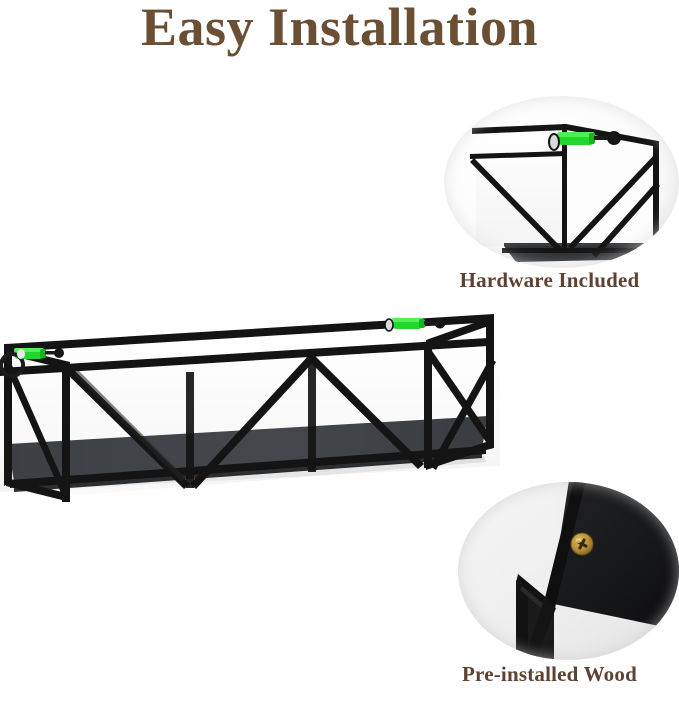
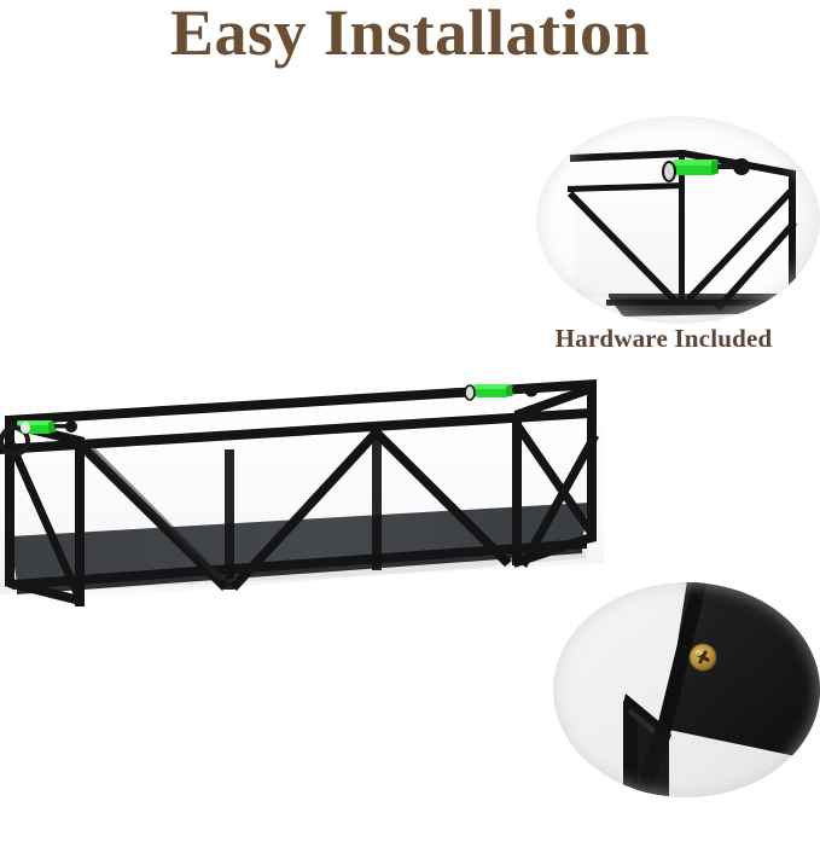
  Easy Installation
  Hardware Included
- Pre-installed Wood
